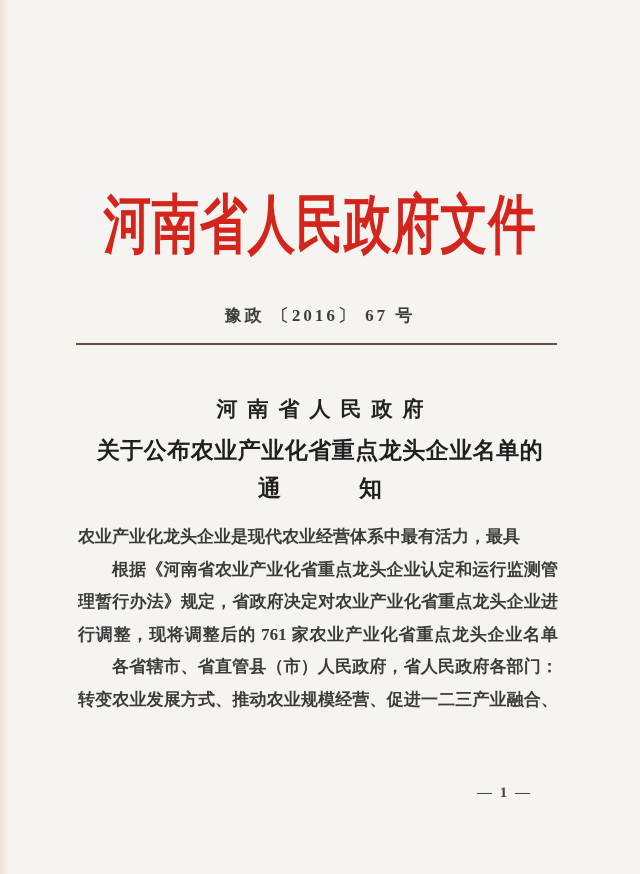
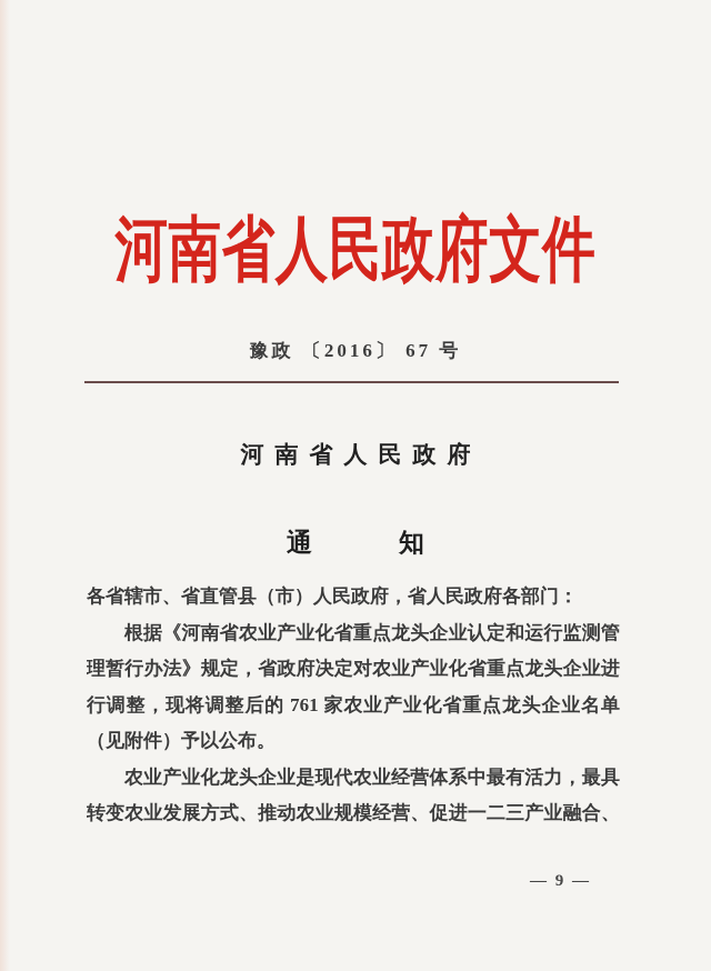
  河南省人民政府文件
  豫政 〔2016〕 67 号
  河南省人民政府
- 关于公布农业产业化省重点龙头企业名单的
  通 知
- 农业产业化龙头企业是现代农业经营体系中最有活力，最具
+ 各省辖市、省直管县（市）人民政府，省人民政府各部门：
  根据《河南省农业产业化省重点龙头企业认定和运行监测管
  理暂行办法》规定，省政府决定对农业产业化省重点龙头企业进
  行调整，现将调整后的 761 家农业产业化省重点龙头企业名单
+ （见附件）予以公布。
- 各省辖市、省直管县（市）人民政府，省人民政府各部门：
+ 农业产业化龙头企业是现代农业经营体系中最有活力，最具
  转变农业发展方式、推动农业规模经营、促进一二三产业融合、
- — 1 —
+ — 9 —
